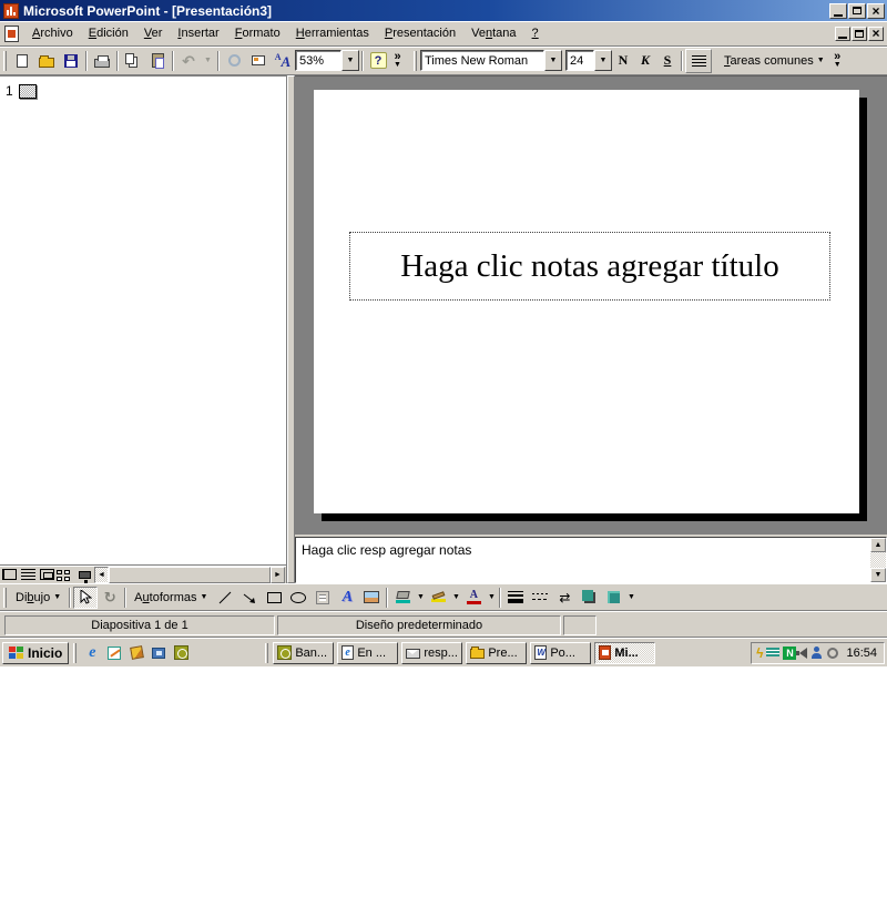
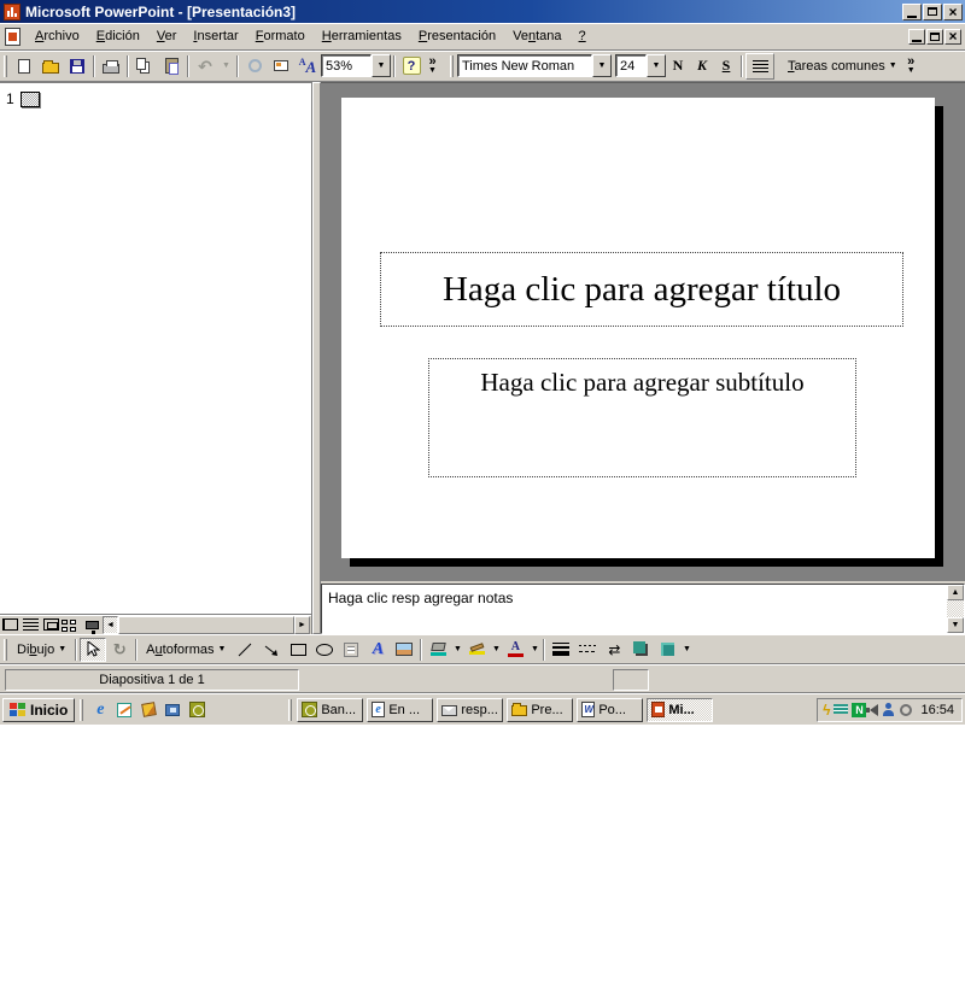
  Microsoft PowerPoint - [Presentación3]
  ×
  Archivo
  Edición
  Ver
  Insertar
  Formato
  Herramientas
  Presentación
  Ventana
  ?
  ×
  ↶
  AA
  53%
  ?
  »
  Times New Roman
  24
  N
  K
  S
  Tareas comunes
  »
  1
- Haga clic notas agregar título
+ Haga clic para agregar título
+ Haga clic para agregar subtítulo
  Haga clic resp agregar notas
  Dibujo
  ↻
  Autoformas
  A
  A
  ⇄
  Diapositiva 1 de 1
- Diseño predeterminado
  Inicio
  e
  Ban...
  En ...
  resp...
  Pre...
  Po...
  Mi...
  ϟ
  N
  16:54
